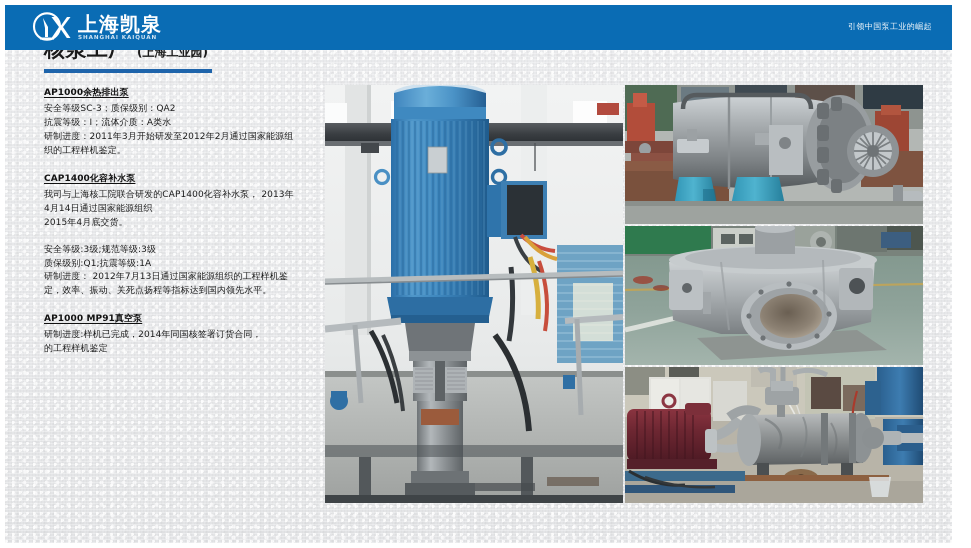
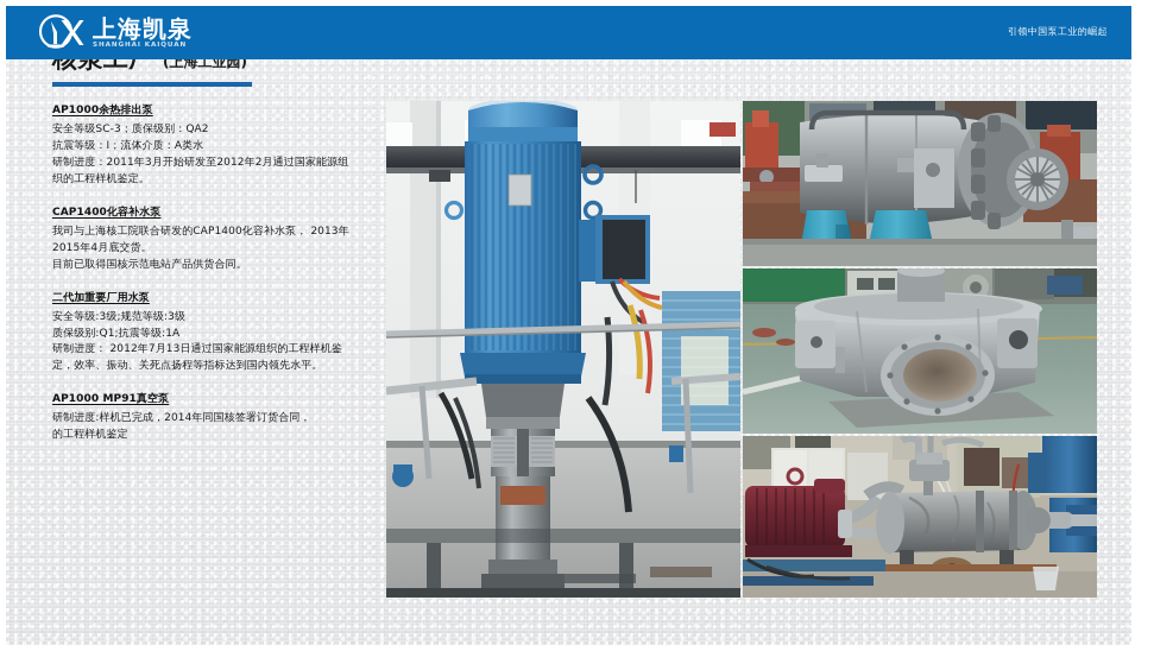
  上海凯泉
  引领中国泵工业的崛起
  (上海工业园)
  AP1000余热排出泵
  安全等级SC-3；质保级别：QA2
  抗震等级：Ⅰ；流体介质：A类水
  研制进度：2011年3月开始研发至2012年2月通过国家能源组
  织的工程样机鉴定。
  CAP1400化容补水泵
  我司与上海核工院联合研发的CAP1400化容补水泵， 2013年
- 4月14日通过国家能源组织
  2015年4月底交货。
+ 目前已取得国核示范电站产品供货合同。
+ 二代加重要厂用水泵
  安全等级:3级;规范等级:3级
  质保级别:Q1;抗震等级:1A
  研制进度： 2012年7月13日通过国家能源组织的工程样机鉴
  定，效率、振动、关死点扬程等指标达到国内领先水平。
  AP1000 MP91真空泵
  研制进度:样机已完成，2014年同国核签署订货合同，
  的工程样机鉴定
